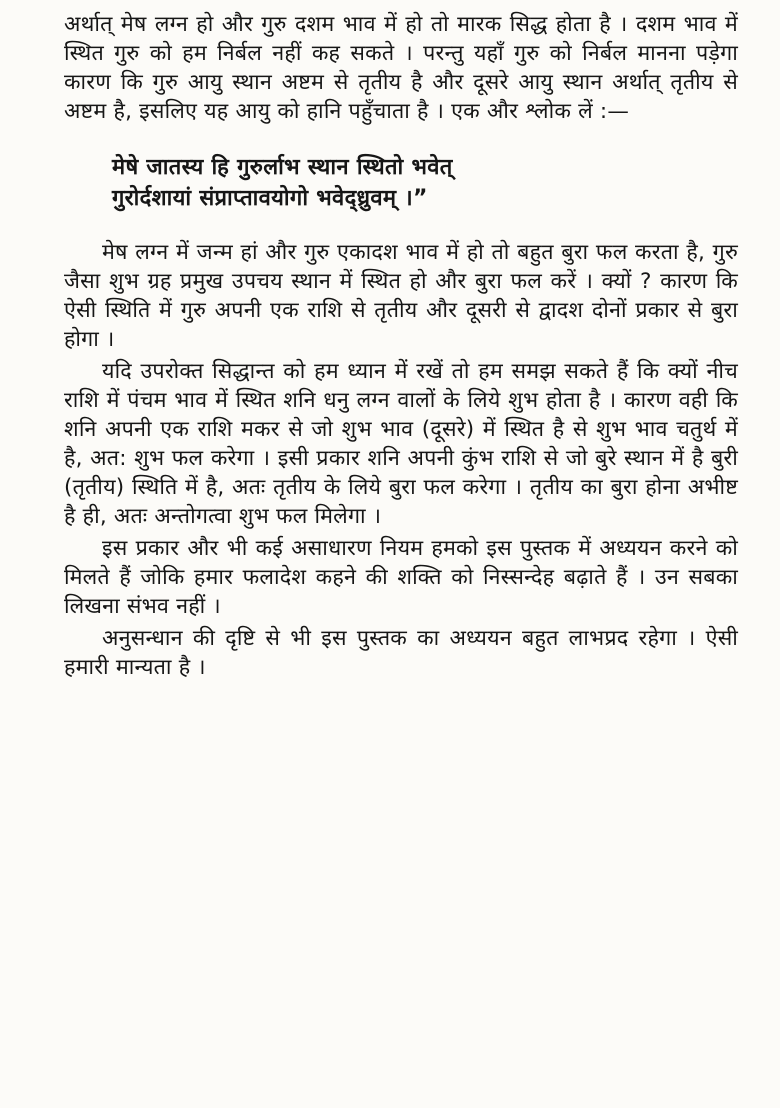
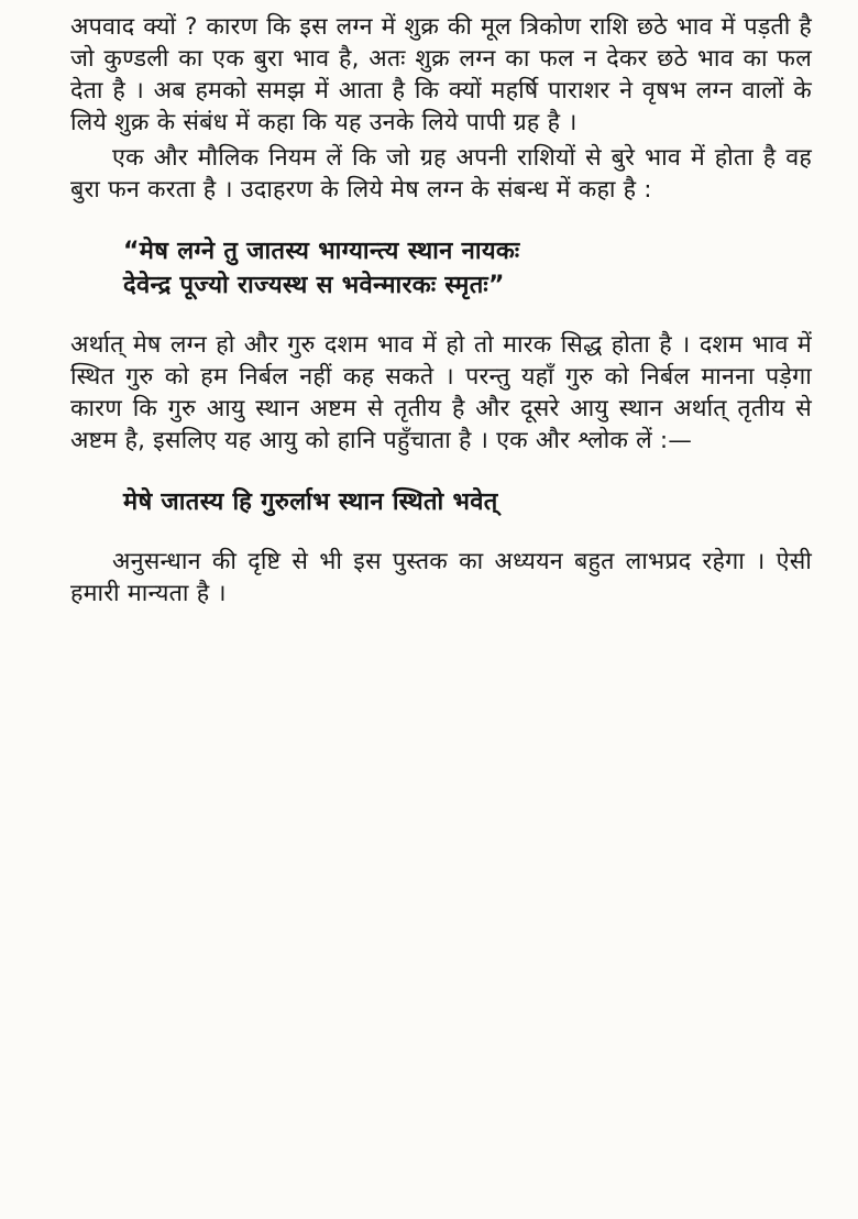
+ अपवाद क्यों ? कारण कि इस लग्न में शुक्र की मूल त्रिकोण राशि छठे भाव में पड़ती है जो कुण्डली का एक बुरा भाव है, अतः शुक्र लग्न का फल न देकर छठे भाव का फल देता है । अब हमको समझ में आता है कि क्यों महर्षि पाराशर ने वृषभ लग्न वालों के लिये शुक्र के संबंध में कहा कि यह उनके लिये पापी ग्रह है ।
+ एक और मौलिक नियम लें कि जो ग्रह अपनी राशियों से बुरे भाव में होता है वह बुरा फन करता है । उदाहरण के लिये मेष लग्न के संबन्ध में कहा है :
+ “मेष लग्ने तु जातस्य भाग्यान्त्य स्थान नायकः
+ देवेन्द्र पूज्यो राज्यस्थ स भवेन्मारकः स्मृतः”
  अर्थात् मेष लग्न हो और गुरु दशम भाव में हो तो मारक सिद्ध होता है । दशम भाव में स्थित गुरु को हम निर्बल नहीं कह सकते । परन्तु यहाँ गुरु को निर्बल मानना पड़ेगा कारण कि गुरु आयु स्थान अष्टम से तृतीय है और दूसरे आयु स्थान अर्थात् तृतीय से अष्टम है, इसलिए यह आयु को हानि पहुँचाता है । एक और श्लोक लें :—
  मेषे जातस्य हि गुरुर्लाभ स्थान स्थितो भवेत्
- गुरोर्दशायां संप्राप्तावयोगो भवेद्ध्रुवम् ।”
- मेष लग्न में जन्म हां और गुरु एकादश भाव में हो तो बहुत बुरा फल करता है, गुरु जैसा शुभ ग्रह प्रमुख उपचय स्थान में स्थित हो और बुरा फल करें । क्यों ? कारण कि ऐसी स्थिति में गुरु अपनी एक राशि से तृतीय और दूसरी से द्वादश दोनों प्रकार से बुरा होगा ।
- यदि उपरोक्त सिद्धान्त को हम ध्यान में रखें तो हम समझ सकते हैं कि क्यों नीच राशि में पंचम भाव में स्थित शनि धनु लग्न वालों के लिये शुभ होता है । कारण वही कि शनि अपनी एक राशि मकर से जो शुभ भाव (दूसरे) में स्थित है से शुभ भाव चतुर्थ में है, अत: शुभ फल करेगा । इसी प्रकार शनि अपनी कुंभ राशि से जो बुरे स्थान में है बुरी (तृतीय) स्थिति में है, अतः तृतीय के लिये बुरा फल करेगा । तृतीय का बुरा होना अभीष्ट है ही, अतः अन्तोगत्वा शुभ फल मिलेगा ।
- इस प्रकार और भी कई असाधारण नियम हमको इस पुस्तक में अध्ययन करने को मिलते हैं जोकि हमार फलादेश कहने की शक्ति को निस्सन्देह बढ़ाते हैं । उन सबका लिखना संभव नहीं ।
  अनुसन्धान की दृष्टि से भी इस पुस्तक का अध्ययन बहुत लाभप्रद रहेगा । ऐसी हमारी मान्यता है ।
